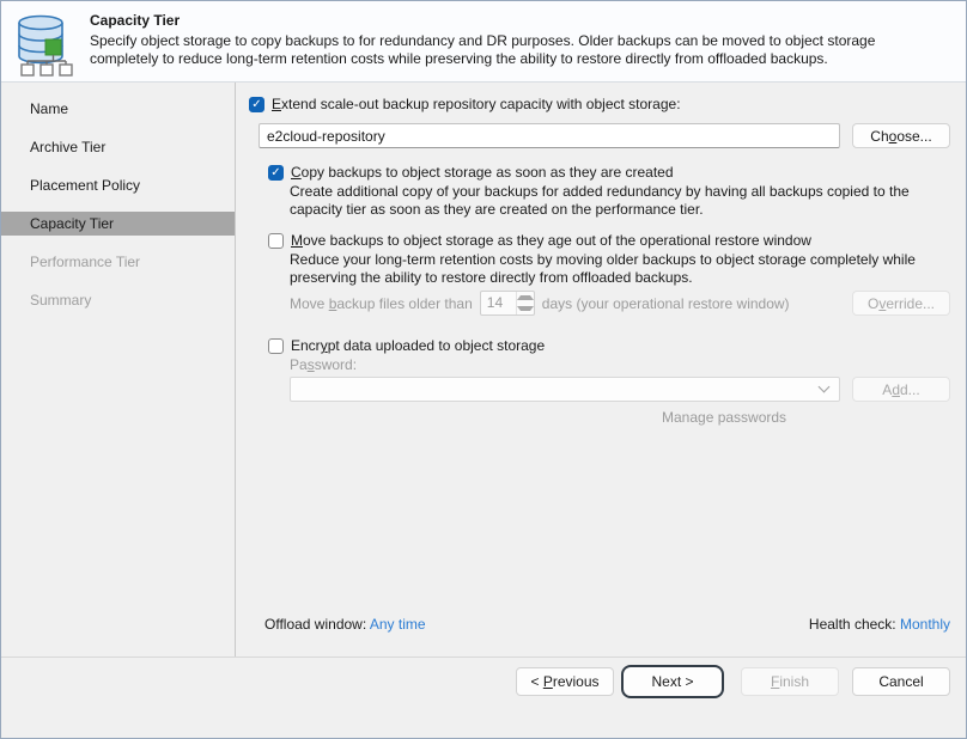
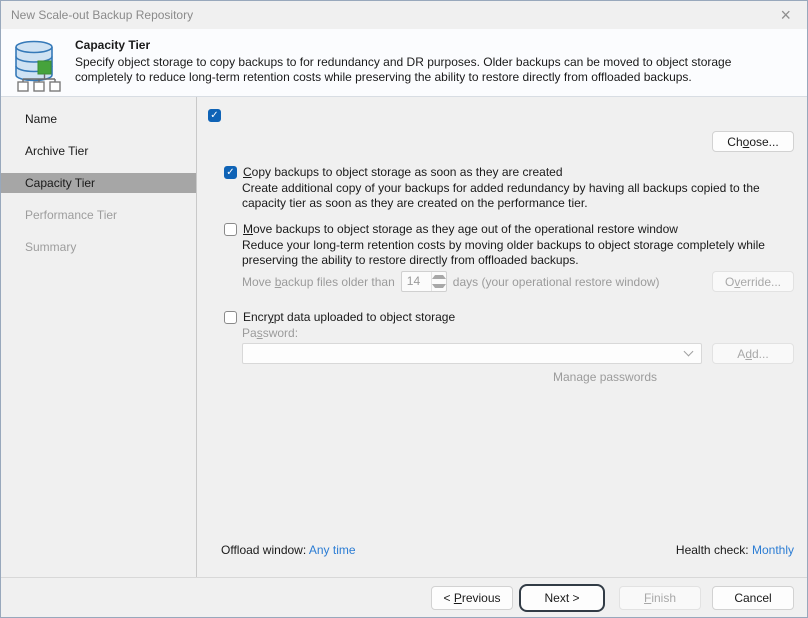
+ New Scale-out Backup Repository
+ ×
  Capacity Tier
  Specify object storage to copy backups to for redundancy and DR purposes. Older backups can be moved to object storage completely to reduce long-term retention costs while preserving the ability to restore directly from offloaded backups.
  Name
  Archive Tier
- Placement Policy
  Capacity Tier
  Performance Tier
  Summary
  ✓
- Extend scale-out backup repository capacity with object storage:
- e2cloud-repository
  Choose...
  ✓
  Copy backups to object storage as soon as they are created
  Create additional copy of your backups for added redundancy by having all backups copied to the capacity tier as soon as they are created on the performance tier.
  Move backups to object storage as they age out of the operational restore window
  Reduce your long-term retention costs by moving older backups to object storage completely while preserving the ability to restore directly from offloaded backups.
  Move backup files older than
  14
  days (your operational restore window)
  Override...
  Encrypt data uploaded to object storage
  Password:
  Add...
  Manage passwords
  Offload window: Any time
  Health check: Monthly
  < Previous
  Next >
  Finish
  Cancel
